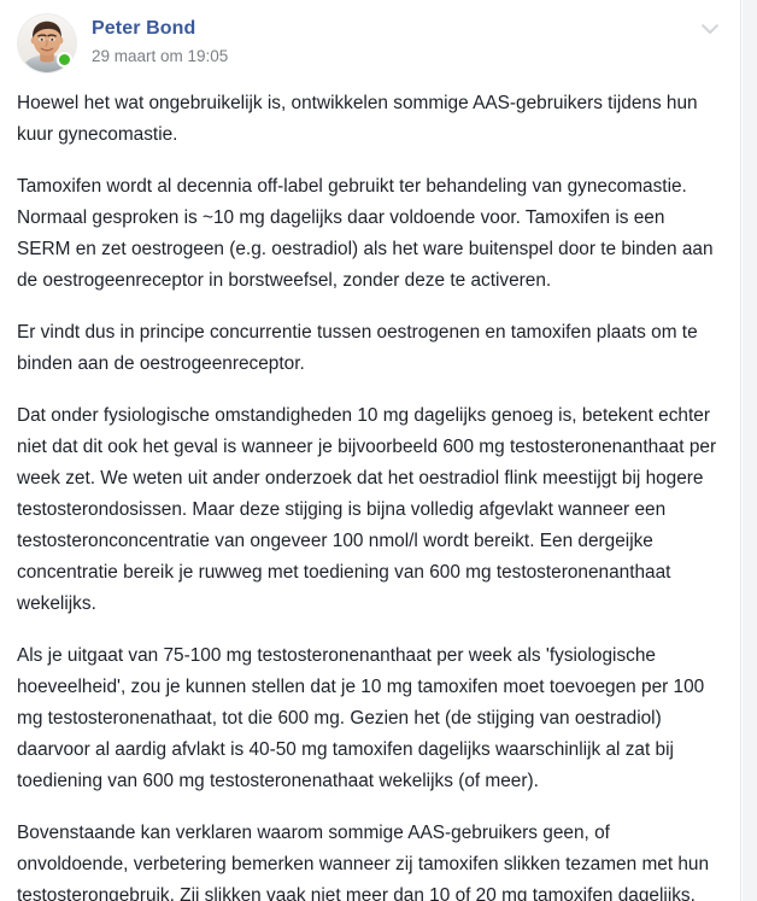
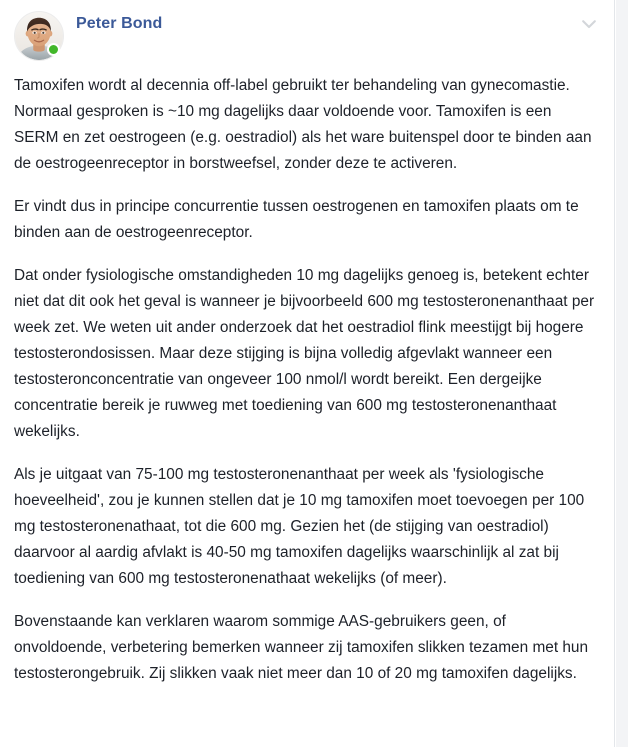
  Peter Bond
- 29 maart om 19:05
- Hoewel het wat ongebruikelijk is, ontwikkelen sommige AAS-gebruikers tijdens hun kuur gynecomastie.
  Tamoxifen wordt al decennia off-label gebruikt ter behandeling van gynecomastie. Normaal gesproken is ~10 mg dagelijks daar voldoende voor. Tamoxifen is een SERM en zet oestrogeen (e.g. oestradiol) als het ware buitenspel door te binden aan de oestrogeenreceptor in borstweefsel, zonder deze te activeren.
  Er vindt dus in principe concurrentie tussen oestrogenen en tamoxifen plaats om te binden aan de oestrogeenreceptor.
  Dat onder fysiologische omstandigheden 10 mg dagelijks genoeg is, betekent echter niet dat dit ook het geval is wanneer je bijvoorbeeld 600 mg testosteronenanthaat per week zet. We weten uit ander onderzoek dat het oestradiol flink meestijgt bij hogere testosterondosissen. Maar deze stijging is bijna volledig afgevlakt wanneer een testosteronconcentratie van ongeveer 100 nmol/l wordt bereikt. Een dergeijke concentratie bereik je ruwweg met toediening van 600 mg testosteronenanthaat wekelijks.
  Als je uitgaat van 75-100 mg testosteronenanthaat per week als 'fysiologische hoeveelheid', zou je kunnen stellen dat je 10 mg tamoxifen moet toevoegen per 100 mg testosteronenathaat, tot die 600 mg. Gezien het (de stijging van oestradiol) daarvoor al aardig afvlakt is 40-50 mg tamoxifen dagelijks waarschinlijk al zat bij toediening van 600 mg testosteronenathaat wekelijks (of meer).
  Bovenstaande kan verklaren waarom sommige AAS-gebruikers geen, of onvoldoende, verbetering bemerken wanneer zij tamoxifen slikken tezamen met hun testosterongebruik. Zij slikken vaak niet meer dan 10 of 20 mg tamoxifen dagelijks.
